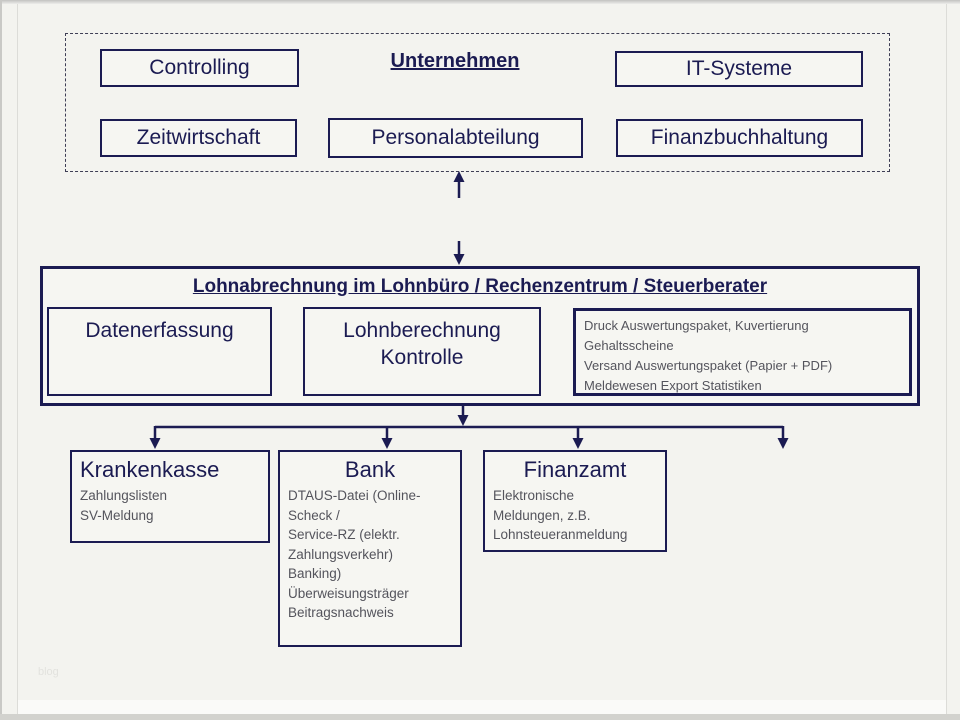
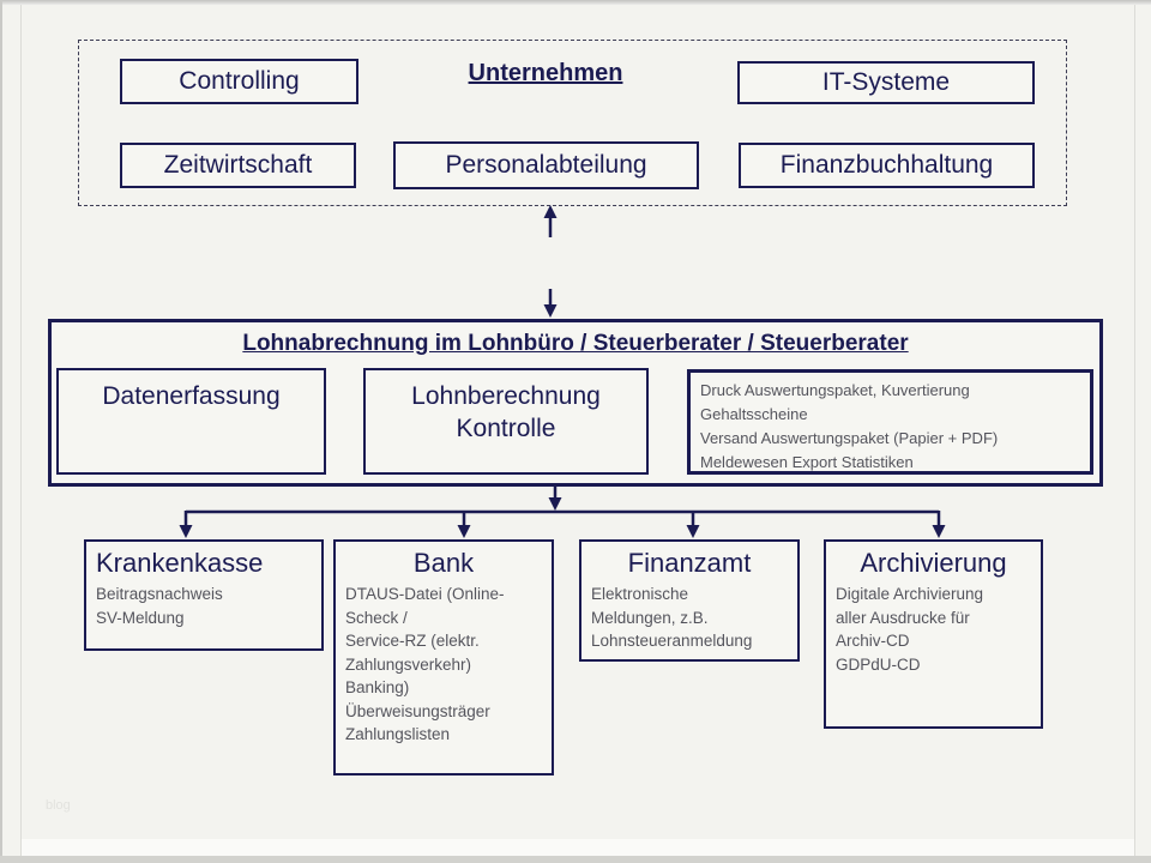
  Unternehmen
  Controlling
  IT-Systeme
  Zeitwirtschaft
  Personalabteilung
  Finanzbuchhaltung
- Lohnabrechnung im Lohnbüro / Rechenzentrum / Steuerberater
+ Lohnabrechnung im Lohnbüro / Steuerberater / Steuerberater
  Datenerfassung
  Lohnberechnung
  Kontrolle
  Druck Auswertungspaket, Kuvertierung
  Gehaltsscheine
  Versand Auswertungspaket (Papier + PDF)
  Meldewesen Export Statistiken
  Krankenkasse
- Zahlungslisten
+ Beitragsnachweis
  SV-Meldung
  Bank
  DTAUS-Datei (Online-
  Scheck /
  Service-RZ (elektr.
  Zahlungsverkehr)
  Banking)
  Überweisungsträger
- Beitragsnachweis
+ Zahlungslisten
  Finanzamt
  Elektronische
  Meldungen, z.B.
  Lohnsteueranmeldung
+ Archivierung
+ Digitale Archivierung
+ aller Ausdrucke für
+ Archiv-CD
+ GDPdU-CD
